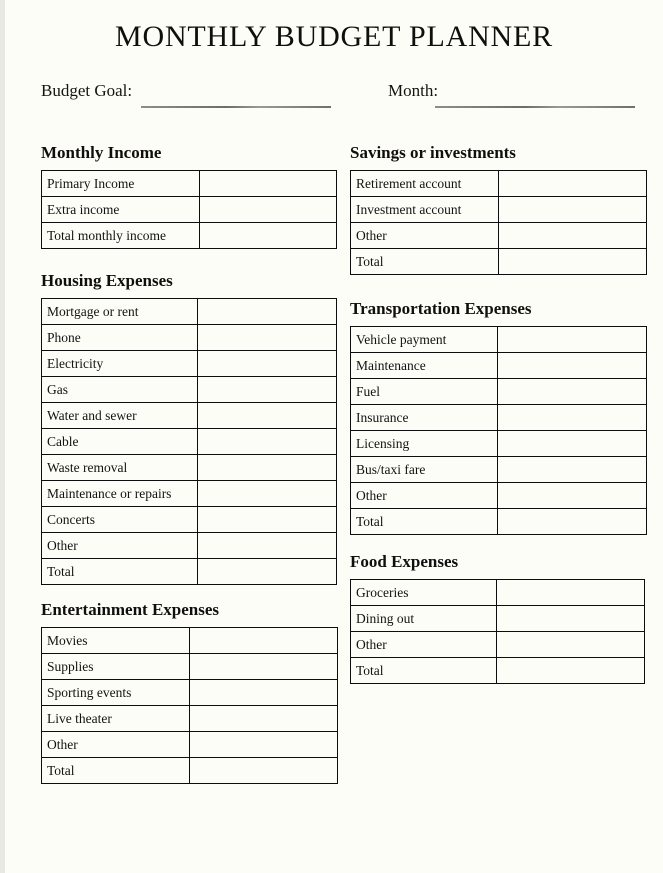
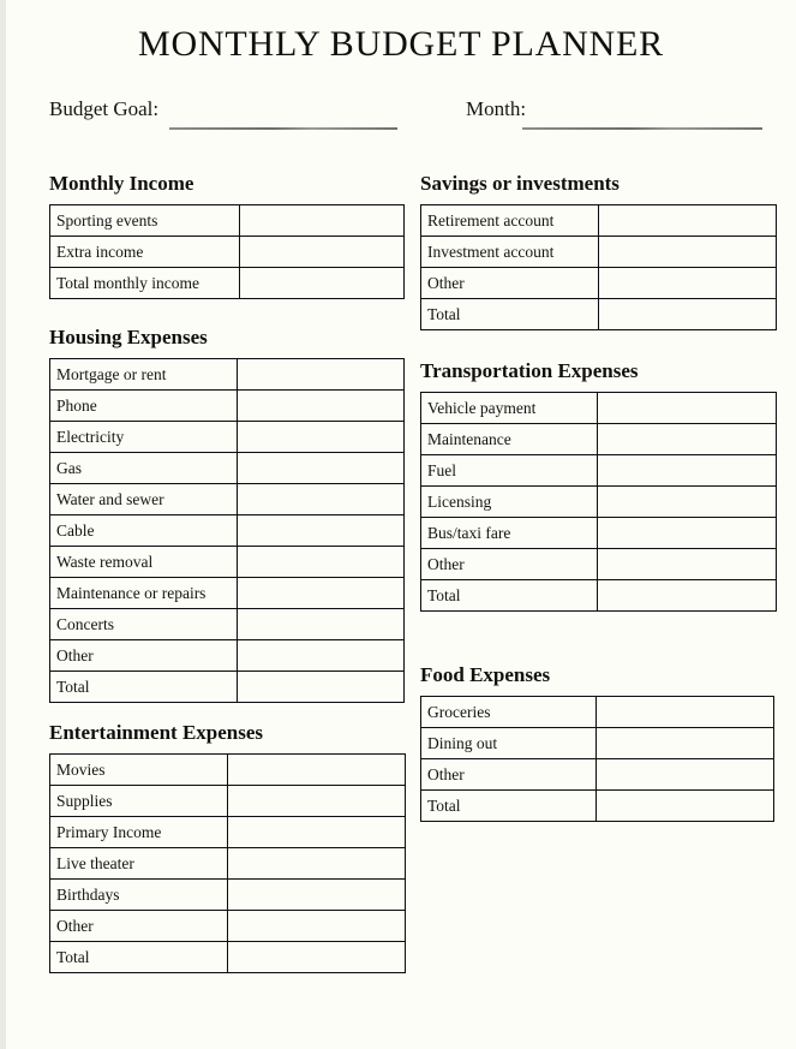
  MONTHLY BUDGET PLANNER
  Budget Goal:
  Month:
  Monthly Income
- Primary Income
+ Sporting events
  Extra income
  Total monthly income
  Housing Expenses
  Mortgage or rent
  Phone
  Electricity
  Gas
  Water and sewer
  Cable
  Waste removal
  Maintenance or repairs
  Concerts
  Other
  Total
  Entertainment Expenses
  Movies
  Supplies
- Sporting events
+ Primary Income
  Live theater
+ Birthdays
  Other
  Total
  Savings or investments
  Retirement account
  Investment account
  Other
  Total
  Transportation Expenses
  Vehicle payment
  Maintenance
  Fuel
- Insurance
  Licensing
  Bus/taxi fare
  Other
  Total
  Food Expenses
  Groceries
  Dining out
  Other
  Total
